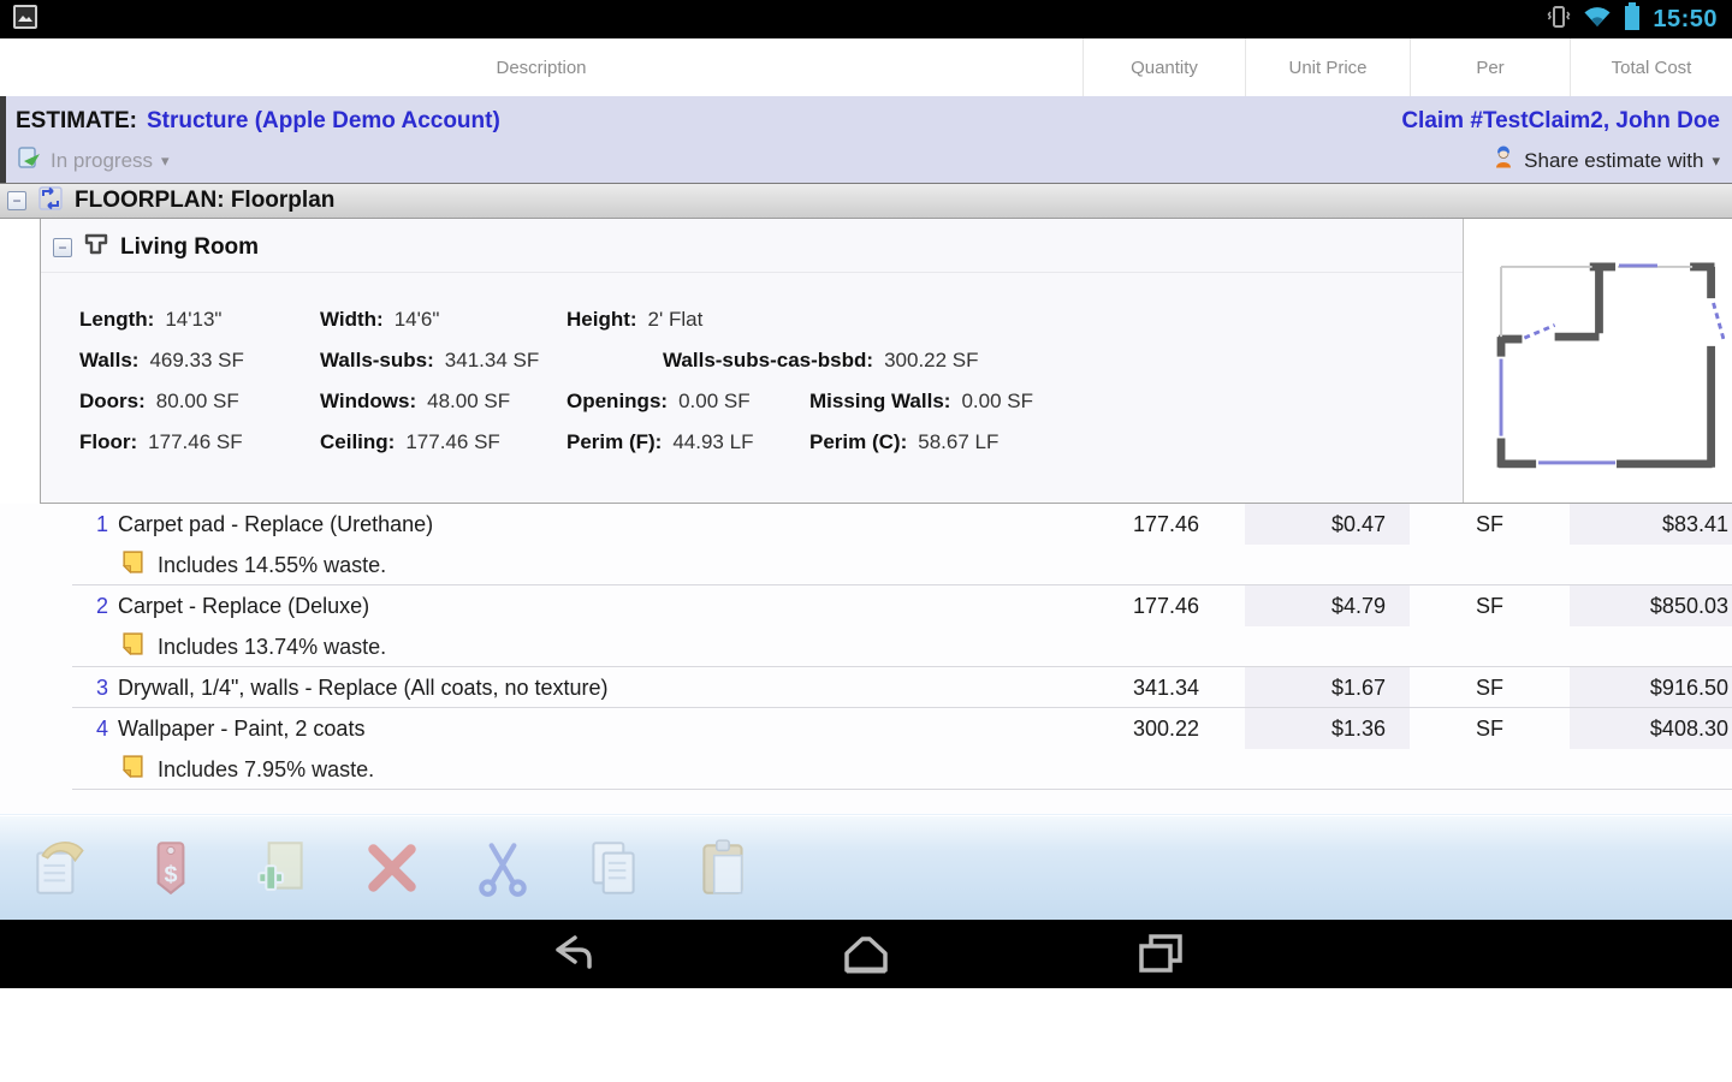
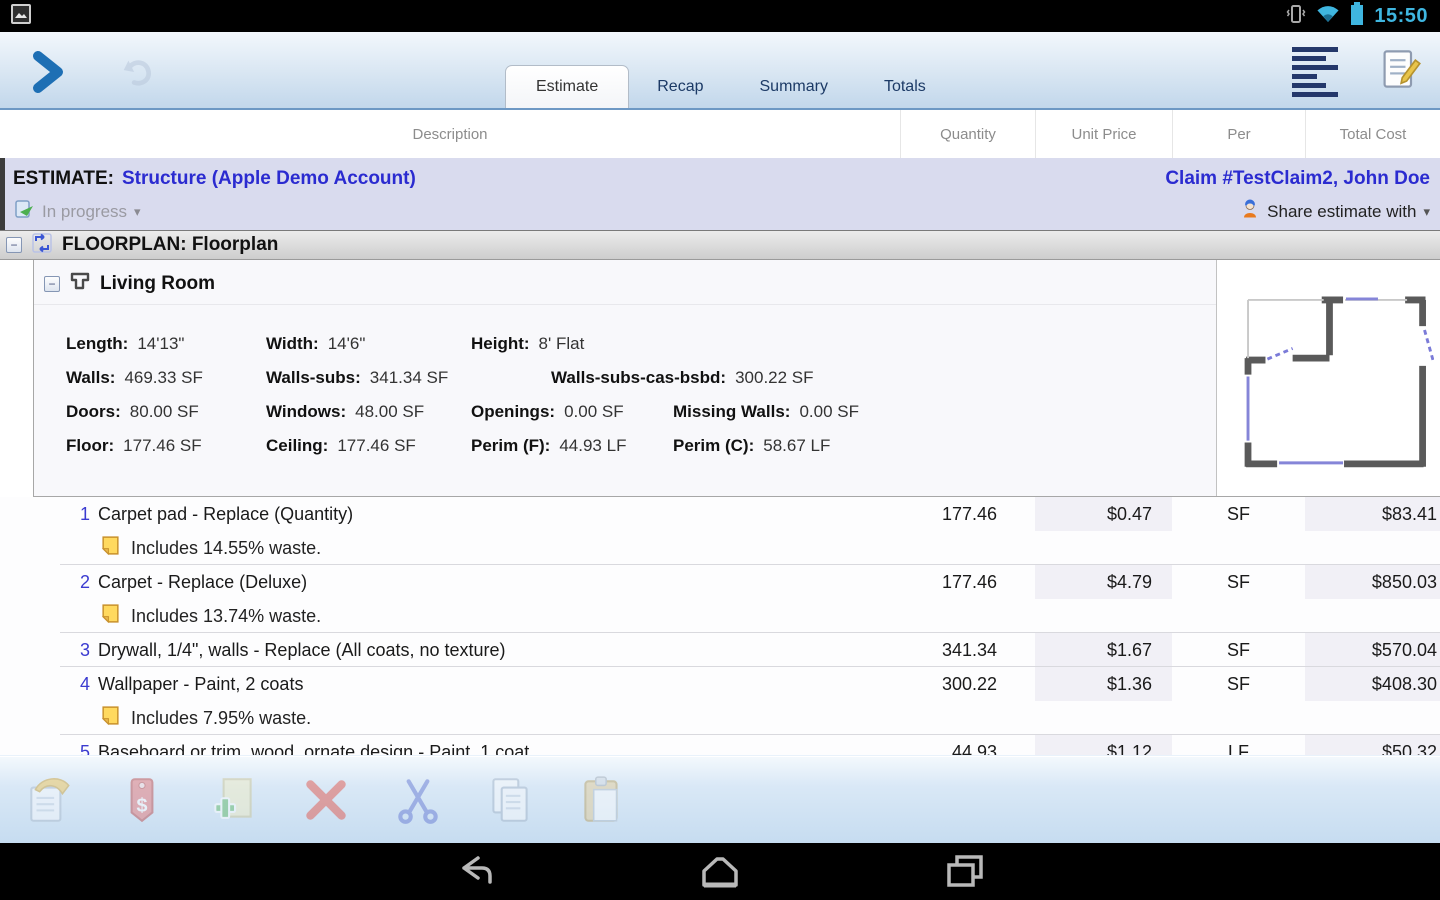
  15:50
+ Estimate
+ Recap
+ Summary
+ Totals
  Description
  Quantity
  Unit Price
  Per
  Total Cost
  ESTIMATE:
  Structure (Apple Demo Account)
  Claim #TestClaim2, John Doe
  In progress
  ▾
  Share estimate with
  ▾
  −
  FLOORPLAN: Floorplan
  −
  Living Room
  Length:
  14'13"
  Width:
  14'6"
  Height:
- 2' Flat
+ 8' Flat
  Walls:
  469.33 SF
  Walls-subs:
  341.34 SF
  Walls-subs-cas-bsbd:
  300.22 SF
  Doors:
  80.00 SF
  Windows:
  48.00 SF
  Openings:
  0.00 SF
  Missing Walls:
  0.00 SF
  Floor:
  177.46 SF
  Ceiling:
  177.46 SF
  Perim (F):
  44.93 LF
  Perim (C):
  58.67 LF
- 1 Carpet pad - Replace (Urethane)
+ 1 Carpet pad - Replace (Quantity)
  177.46
  $0.47
  SF
  $83.41
  Includes 14.55% waste.
  2 Carpet - Replace (Deluxe)
  177.46
  $4.79
  SF
  $850.03
  Includes 13.74% waste.
  3 Drywall, 1/4", walls - Replace (All coats, no texture)
  341.34
  $1.67
  SF
- $916.50
+ $570.04
  4 Wallpaper - Paint, 2 coats
  300.22
  $1.36
  SF
  $408.30
  Includes 7.95% waste.
+ 5 Baseboard or trim, wood, ornate design - Paint, 1 coat
+ 44.93
+ $1.12
+ LF
+ $50.32
  $
